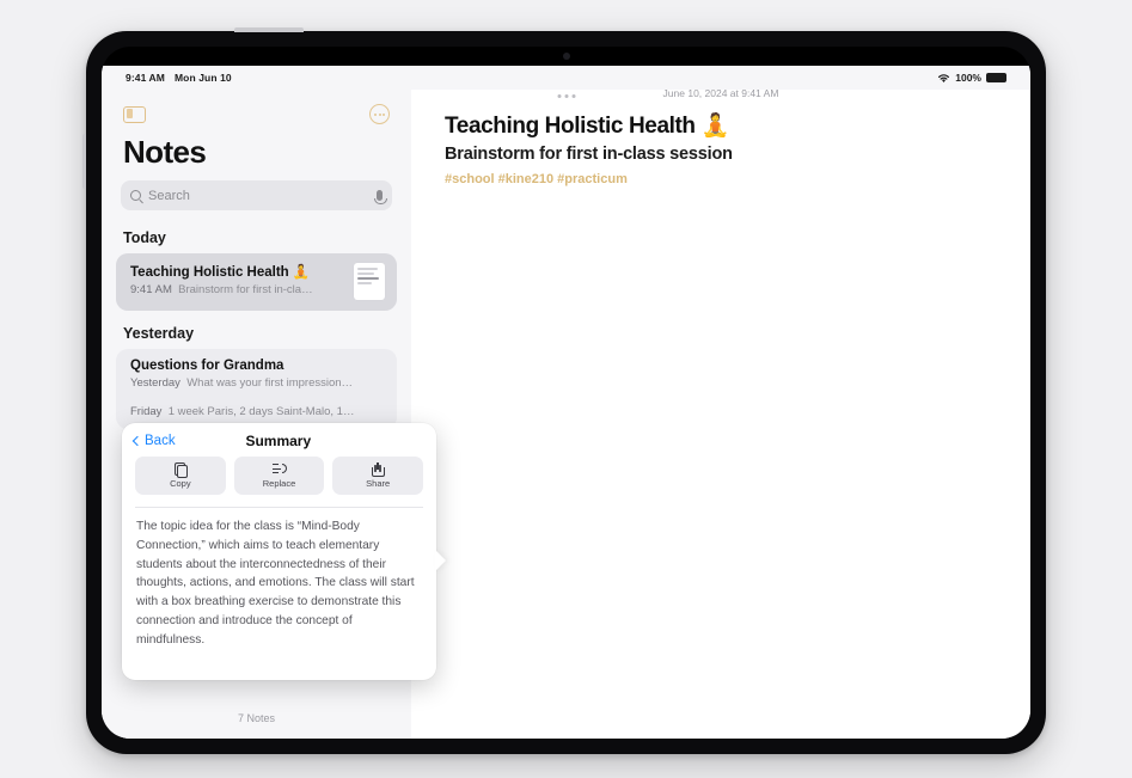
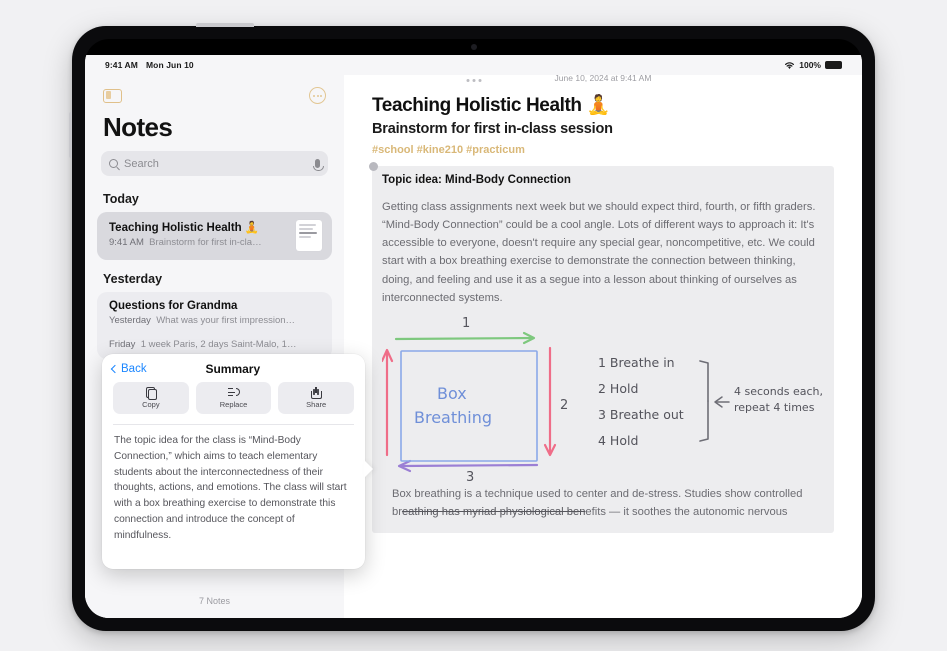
  9:41 AM
  Mon Jun 10
  100%
  Notes
  Search
  Today
  Teaching Holistic Health 🧘
  9:41 AM Brainstorm for first in-cla…
  Yesterday
  Questions for Grandma
  Yesterday What was your first impression…
  Friday 1 week Paris, 2 days Saint-Malo, 1…
  7 Notes
  June 10, 2024 at 9:41 AM
  Teaching Holistic Health 🧘
  Brainstorm for first in-class session
  #school #kine210 #practicum
+ Topic idea: Mind-Body Connection
+ Getting class assignments next week but we should expect third, fourth, or fifth graders. “Mind-Body Connection” could be a cool angle. Lots of different ways to approach it: It's accessible to everyone, doesn't require any special gear, noncompetitive, etc. We could start with a box breathing exercise to demonstrate the connection between thinking, doing, and feeling and use it as a segue into a lesson about thinking of ourselves as interconnected systems.
+ 1
+ 2
+ 3
+ Box
+ Breathing
+ 1 Breathe in
+ 2 Hold
+ 3 Breathe out
+ 4 Hold
+ 4 seconds each,
+ repeat 4 times
+ Box breathing is a technique used to center and de-stress. Studies show controlled breathing has myriad physiological benefits — it soothes the autonomic nervous
  Back
  Summary
  Copy
  Replace
  Share
  The topic idea for the class is “Mind-Body Connection,” which aims to teach elementary students about the interconnectedness of their thoughts, actions, and emotions. The class will start with a box breathing exercise to demonstrate this connection and introduce the concept of mindfulness.
